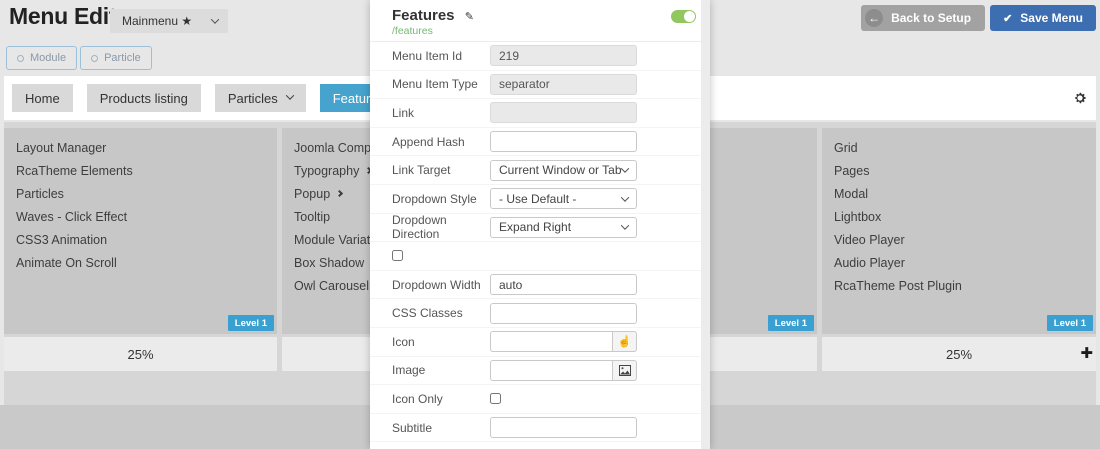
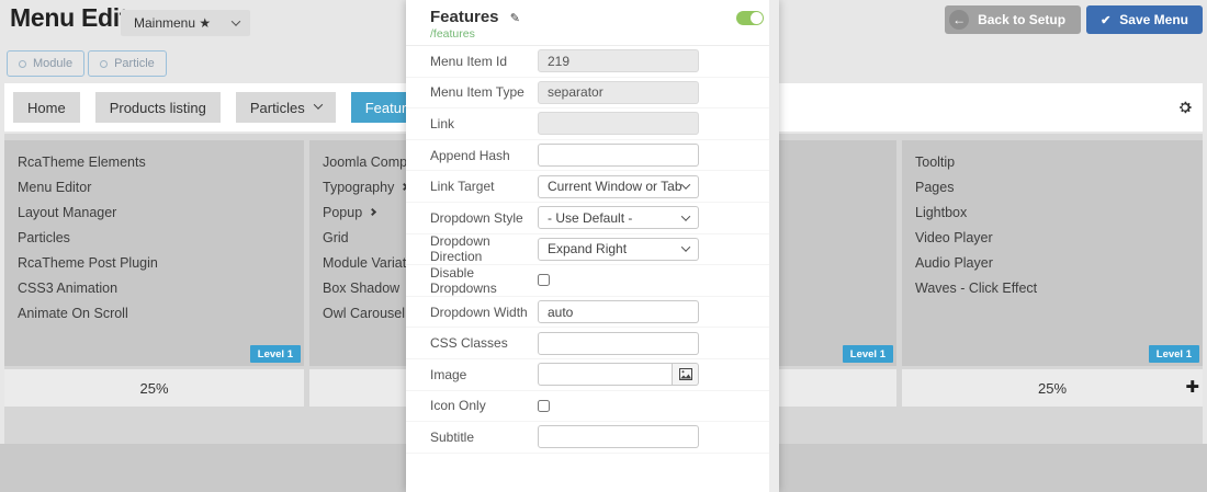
  Menu Edi
  Mainmenu ★
  Module
  Particle
  ←
  Back to Setup
  ✔
  Save Menu
  Home
  Products listing
  Particles
  Featur
- Layout Manager
+ RcaTheme Elements
+ Menu Editor
- RcaTheme Elements
+ Layout Manager
  Particles
- Waves - Click Effect
+ RcaTheme Post Plugin
  CSS3 Animation
  Animate On Scroll
  Level 1
  Typography
  Popup
- Tooltip
+ Grid
  Module Variat
  Box Shadow
  Owl Carousel
  Level 1
- Grid
+ Tooltip
  Pages
- Modal
  Lightbox
  Video Player
  Audio Player
- RcaTheme Post Plugin
+ Waves - Click Effect
  Level 1
  25%
  25%
  ✚
  Features ✎
  /features
  Menu Item Id
  219
  Menu Item Type
  separator
  Link
  Append Hash
  Link Target
  Current Window or Tab
  Dropdown Style
  - Use Default -
  Dropdown Direction
  Expand Right
+ Disable Dropdowns
  Dropdown Width
  auto
  CSS Classes
- Icon
- ☝
  Image
  Icon Only
  Subtitle
